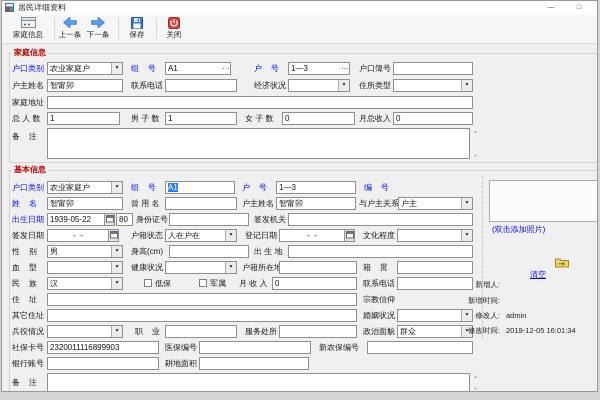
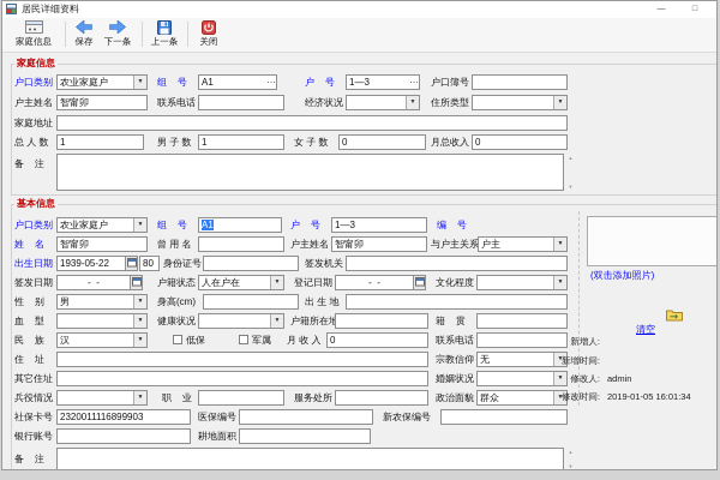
  居民详细资料
  家庭信息
- 上一条
+ 保存
  下一条
- 保存
+ 上一条
  关闭
  家庭信息
  户口类别
  农业家庭户
  组 号
  A1
  …
  户 号
  1—3
  …
  户口簿号
  户主姓名
  智甯卯
  联系电话
  经济状况
  住所类型
  家庭地址
  总 人 数
  1
  男 子 数
  1
  女 子 数
  0
  月总收入
  0
  备 注
  基本信息
  户口类别
  农业家庭户
  组 号
  A1
  户 号
  1—3
  编 号
  姓 名
  智甯卯
  曾 用 名
  户主姓名
  智甯卯
  与户主关系
  户主
  出生日期
  1939-05-22
  80
  身份证号
  签发机关
  签发日期
  - -
  户籍状态
  人在户在
  登记日期
  - -
  文化程度
  性 别
  男
  身高(cm)
  出 生 地
  血 型
  健康状况
  户籍所在地
  籍 贯
  民 族
  汉
  低保
  军属
  月 收 入
  0
  联系电话
  住 址
  宗教信仰
+ 无
  其它住址
  婚姻状况
  兵役情况
  职 业
  服务处所
  政治面貌
  群众
  社保卡号
  2320011116899903
  医保编号
  新农保编号
  银行账号
  耕地面积
  备 注
  (双击添加照片)
  清空
  新增人:
  新增时间:
  修改人:
  admin
  修改时间:
- 2019-12-05 16:01:34
+ 2019-01-05 16:01:34
